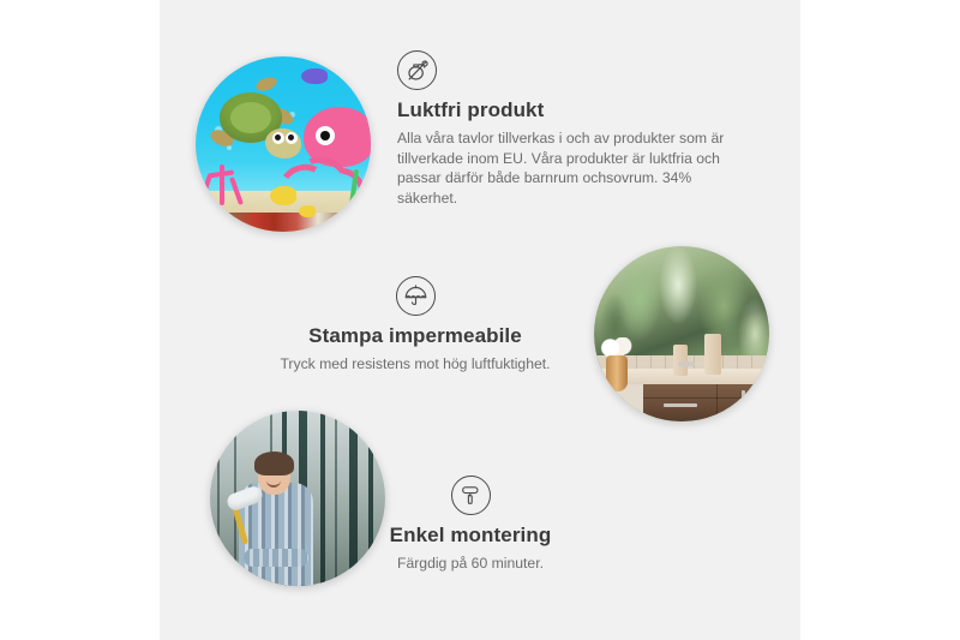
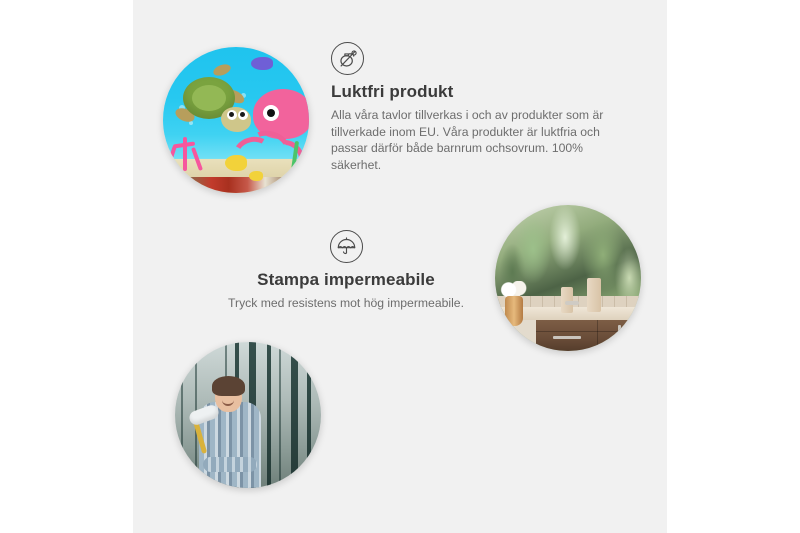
  Luktfri produkt
- Alla våra tavlor tillverkas i och av produkter som är tillverkade inom EU. Våra produkter är luktfria och passar därför både barnrum ochsovrum. 34% säkerhet.
+ Alla våra tavlor tillverkas i och av produkter som är tillverkade inom EU. Våra produkter är luktfria och passar därför både barnrum ochsovrum. 100% säkerhet.
  Stampa impermeabile
- Tryck med resistens mot hög luftfuktighet.
+ Tryck med resistens mot hög impermeabile.
- Enkel montering
- Färgdig på 60 minuter.
